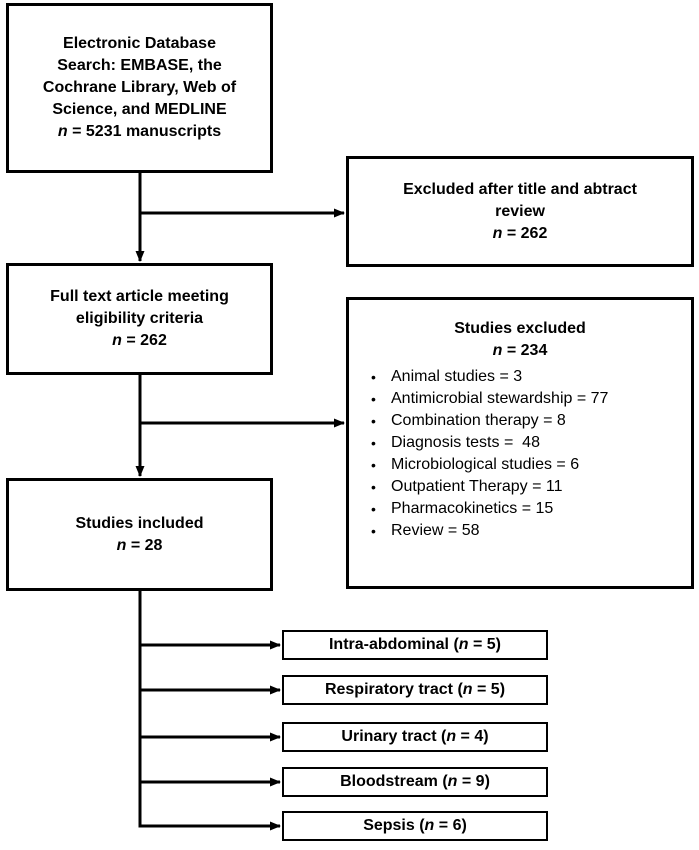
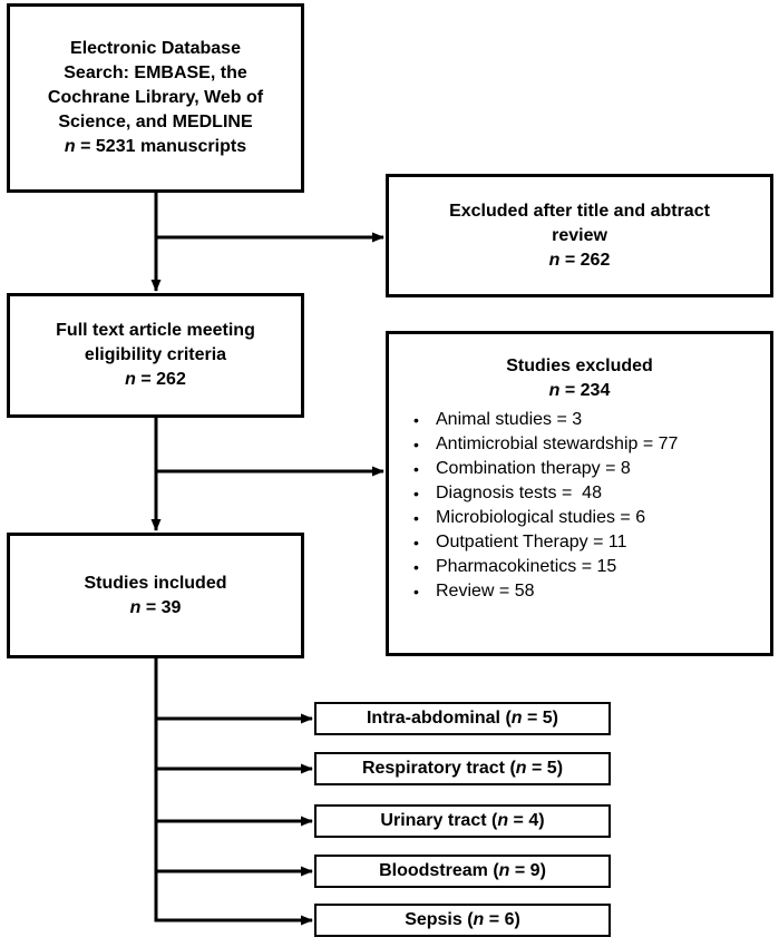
  Electronic Database
  Search: EMBASE, the
  Cochrane Library, Web of
  Science, and MEDLINE
  n = 5231 manuscripts
  Excluded after title and abtract
  review
  n = 262
  Full text article meeting
  eligibility criteria
  n = 262
  Studies excluded
  n = 234
  Animal studies = 3
  Antimicrobial stewardship = 77
  Combination therapy = 8
  Diagnosis tests = 48
  Microbiological studies = 6
  Outpatient Therapy = 11
  Pharmacokinetics = 15
  Review = 58
  Studies included
- n = 28
+ n = 39
  Intra-abdominal (n = 5)
  Respiratory tract (n = 5)
  Urinary tract (n = 4)
  Bloodstream (n = 9)
  Sepsis (n = 6)
